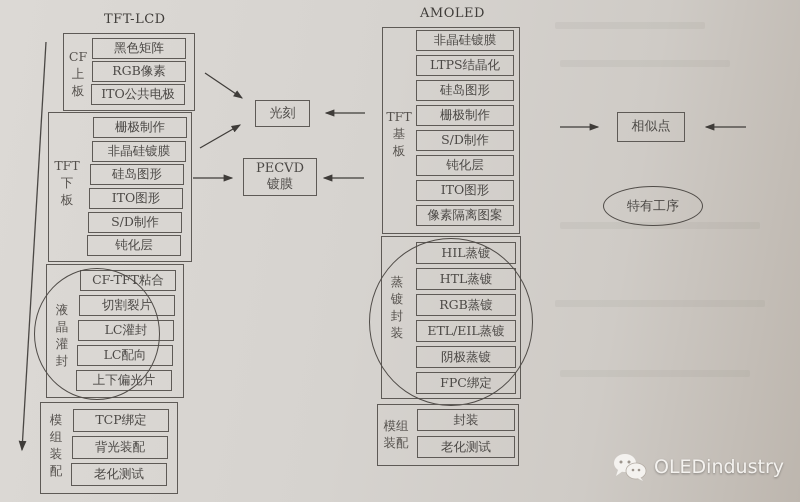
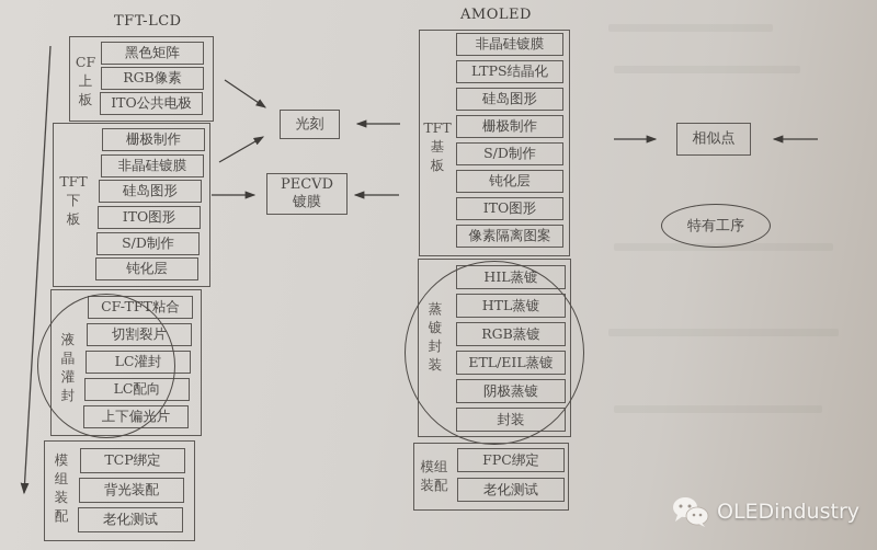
  TFT-LCD
  CF
  上
  板
  黑色矩阵
  RGB像素
  ITO公共电极
  TFT
  下
  板
  栅极制作
  非晶硅镀膜
  硅岛图形
  ITO图形
  S/D制作
  钝化层
  液
  晶
  灌
  封
  CF-TFT粘合
  切割裂片
  LC灌封
  LC配向
  上下偏光片
  模
  组
  装
  配
  TCP绑定
  背光装配
  老化测试
  光刻
  PECVD
  镀膜
  AMOLED
  TFT
  基
  板
  非晶硅镀膜
  LTPS结晶化
  硅岛图形
  栅极制作
  S/D制作
  钝化层
  ITO图形
  像素隔离图案
  蒸
  镀
  封
  装
  HIL蒸镀
  HTL蒸镀
  RGB蒸镀
  ETL/EIL蒸镀
  阴极蒸镀
- FPC绑定
+ 封装
  模组
  装配
- 封装
+ FPC绑定
  老化测试
  相似点
  特有工序
  OLEDindustry
